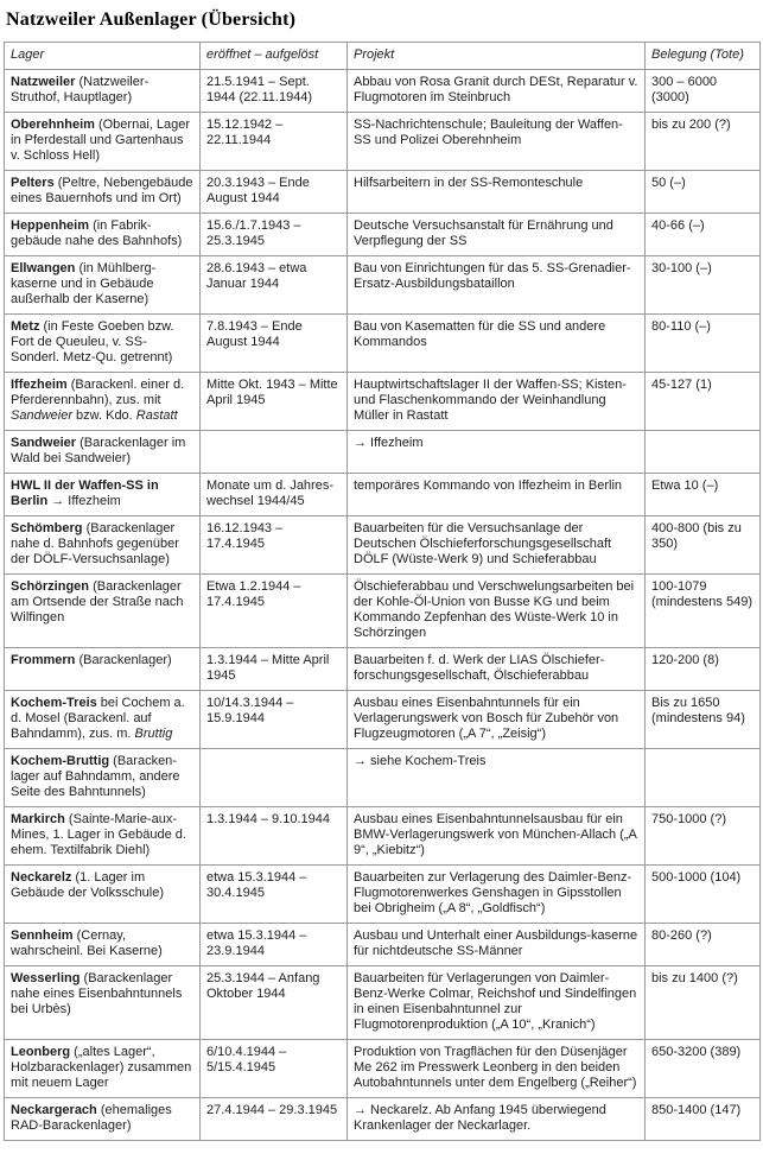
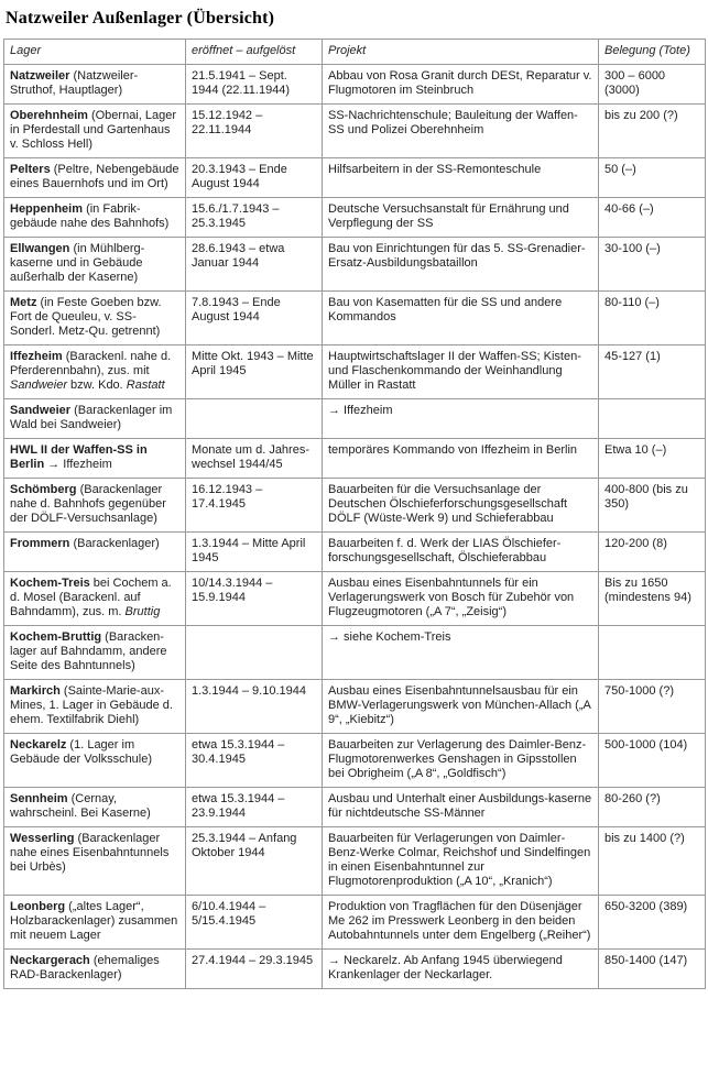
  Natzweiler Außenlager (Übersicht)
  Lager	eröffnet – aufgelöst	Projekt	Belegung (Tote)
  Natzweiler (Natzweiler-Struthof, Hauptlager)	21.5.1941 – Sept. 1944 (22.11.1944)	Abbau von Rosa Granit durch DESt, Reparatur v. Flugmotoren im Steinbruch	300 – 6000 (3000)
  Oberehnheim (Obernai, Lager in Pferdestall und Gartenhaus v. Schloss Hell)	15.12.1942 – 22.11.1944	SS-Nachrichtenschule; Bauleitung der Waffen-SS und Polizei Oberehnheim	bis zu 200 (?)
  Pelters (Peltre, Nebengebäude eines Bauernhofs und im Ort)	20.3.1943 – Ende August 1944	Hilfsarbeitern in der SS-Remonteschule	50 (–)
  Heppenheim (in Fabrik-gebäude nahe des Bahnhofs)	15.6./1.7.1943 – 25.3.1945	Deutsche Versuchsanstalt für Ernährung und Verpflegung der SS	40-66 (–)
  Ellwangen (in Mühlberg-kaserne und in Gebäude außerhalb der Kaserne)	28.6.1943 – etwa Januar 1944	Bau von Einrichtungen für das 5. SS-Grenadier-Ersatz-Ausbildungsbataillon	30-100 (–)
  Metz (in Feste Goeben bzw. Fort de Queuleu, v. SS-Sonderl. Metz-Qu. getrennt)	7.8.1943 – Ende August 1944	Bau von Kasematten für die SS und andere Kommandos	80-110 (–)
- Iffezheim (Barackenl. einer d. Pferderennbahn), zus. mit Sandweier bzw. Kdo. Rastatt	Mitte Okt. 1943 – Mitte April 1945	Hauptwirtschaftslager II der Waffen-SS; Kisten- und Flaschenkommando der Weinhandlung Müller in Rastatt	45-127 (1)
+ Iffezheim (Barackenl. nahe d. Pferderennbahn), zus. mit Sandweier bzw. Kdo. Rastatt	Mitte Okt. 1943 – Mitte April 1945	Hauptwirtschaftslager II der Waffen-SS; Kisten- und Flaschenkommando der Weinhandlung Müller in Rastatt	45-127 (1)
  Sandweier (Barackenlager im Wald bei Sandweier)		→ Iffezheim
  HWL II der Waffen-SS in Berlin → Iffezheim	Monate um d. Jahres-wechsel 1944/45	temporäres Kommando von Iffezheim in Berlin	Etwa 10 (–)
  Schömberg (Barackenlager nahe d. Bahnhofs gegenüber der DÖLF-Versuchsanlage)	16.12.1943 – 17.4.1945	Bauarbeiten für die Versuchsanlage der Deutschen Ölschieferforschungsgesellschaft DÖLF (Wüste-Werk 9) und Schieferabbau	400-800 (bis zu 350)
- Schörzingen (Barackenlager am Ortsende der Straße nach Wilfingen	Etwa 1.2.1944 – 17.4.1945	Ölschieferabbau und Verschwelungsarbeiten bei der Kohle-Öl-Union von Busse KG und beim Kommando Zepfenhan des Wüste-Werk 10 in Schörzingen	100-1079 (mindestens 549)
  Frommern (Barackenlager)	1.3.1944 – Mitte April 1945	Bauarbeiten f. d. Werk der LIAS Ölschiefer-forschungsgesellschaft, Ölschieferabbau	120-200 (8)
  Kochem-Treis bei Cochem a. d. Mosel (Barackenl. auf Bahndamm), zus. m. Bruttig	10/14.3.1944 – 15.9.1944	Ausbau eines Eisenbahntunnels für ein Verlagerungswerk von Bosch für Zubehör von Flugzeugmotoren („A 7“, „Zeisig“)	Bis zu 1650 (mindestens 94)
  Kochem-Bruttig (Baracken-lager auf Bahndamm, andere Seite des Bahntunnels)		→ siehe Kochem-Treis
  Markirch (Sainte-Marie-aux-Mines, 1. Lager in Gebäude d. ehem. Textilfabrik Diehl)	1.3.1944 – 9.10.1944	Ausbau eines Eisenbahntunnelsausbau für ein BMW-Verlagerungswerk von München-Allach („A 9“, „Kiebitz“)	750-1000 (?)
  Neckarelz (1. Lager im Gebäude der Volksschule)	etwa 15.3.1944 – 30.4.1945	Bauarbeiten zur Verlagerung des Daimler-Benz-Flugmotorenwerkes Genshagen in Gipsstollen bei Obrigheim („A 8“, „Goldfisch“)	500-1000 (104)
  Sennheim (Cernay, wahrscheinl. Bei Kaserne)	etwa 15.3.1944 – 23.9.1944	Ausbau und Unterhalt einer Ausbildungs-kaserne für nichtdeutsche SS-Männer	80-260 (?)
  Wesserling (Barackenlager nahe eines Eisenbahntunnels bei Urbès)	25.3.1944 – Anfang Oktober 1944	Bauarbeiten für Verlagerungen von Daimler-Benz-Werke Colmar, Reichshof und Sindelfingen in einen Eisenbahntunnel zur Flugmotorenproduktion („A 10“, „Kranich“)	bis zu 1400 (?)
  Leonberg („altes Lager“, Holzbarackenlager) zusammen mit neuem Lager	6/10.4.1944 – 5/15.4.1945	Produktion von Tragflächen für den Düsenjäger Me 262 im Presswerk Leonberg in den beiden Autobahntunnels unter dem Engelberg („Reiher“)	650-3200 (389)
  Neckargerach (ehemaliges RAD-Barackenlager)	27.4.1944 – 29.3.1945	→ Neckarelz. Ab Anfang 1945 überwiegend Krankenlager der Neckarlager.	850-1400 (147)
